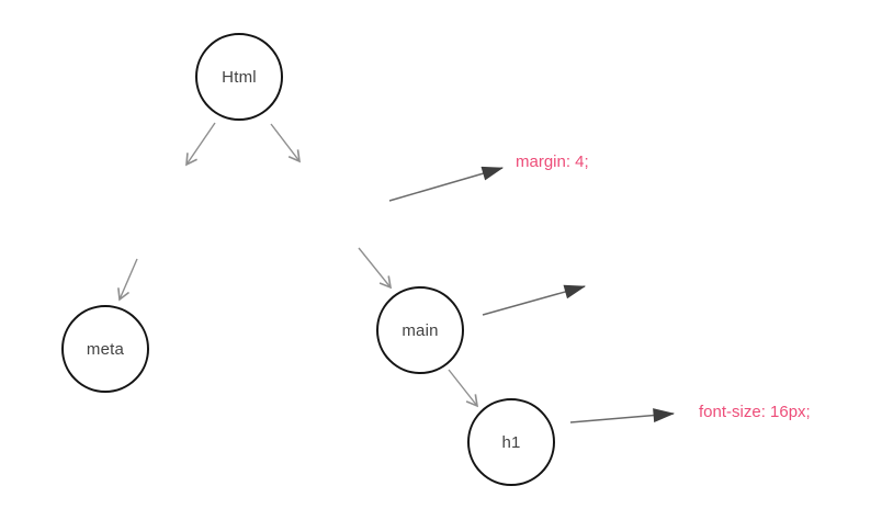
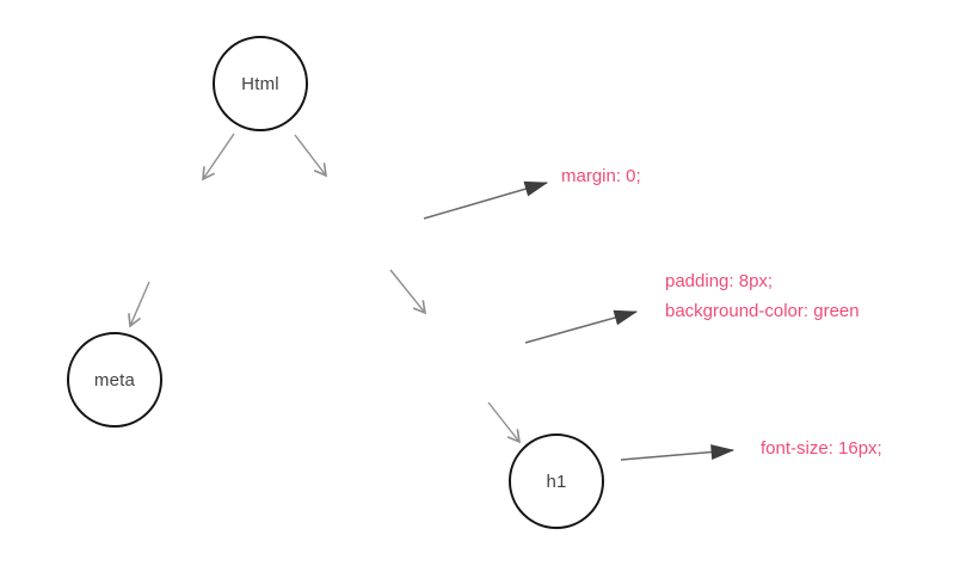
  Html
  meta
- main
  h1
- margin: 4;
+ margin: 0;
+ padding: 8px;
+ background-color: green
  font-size: 16px;
